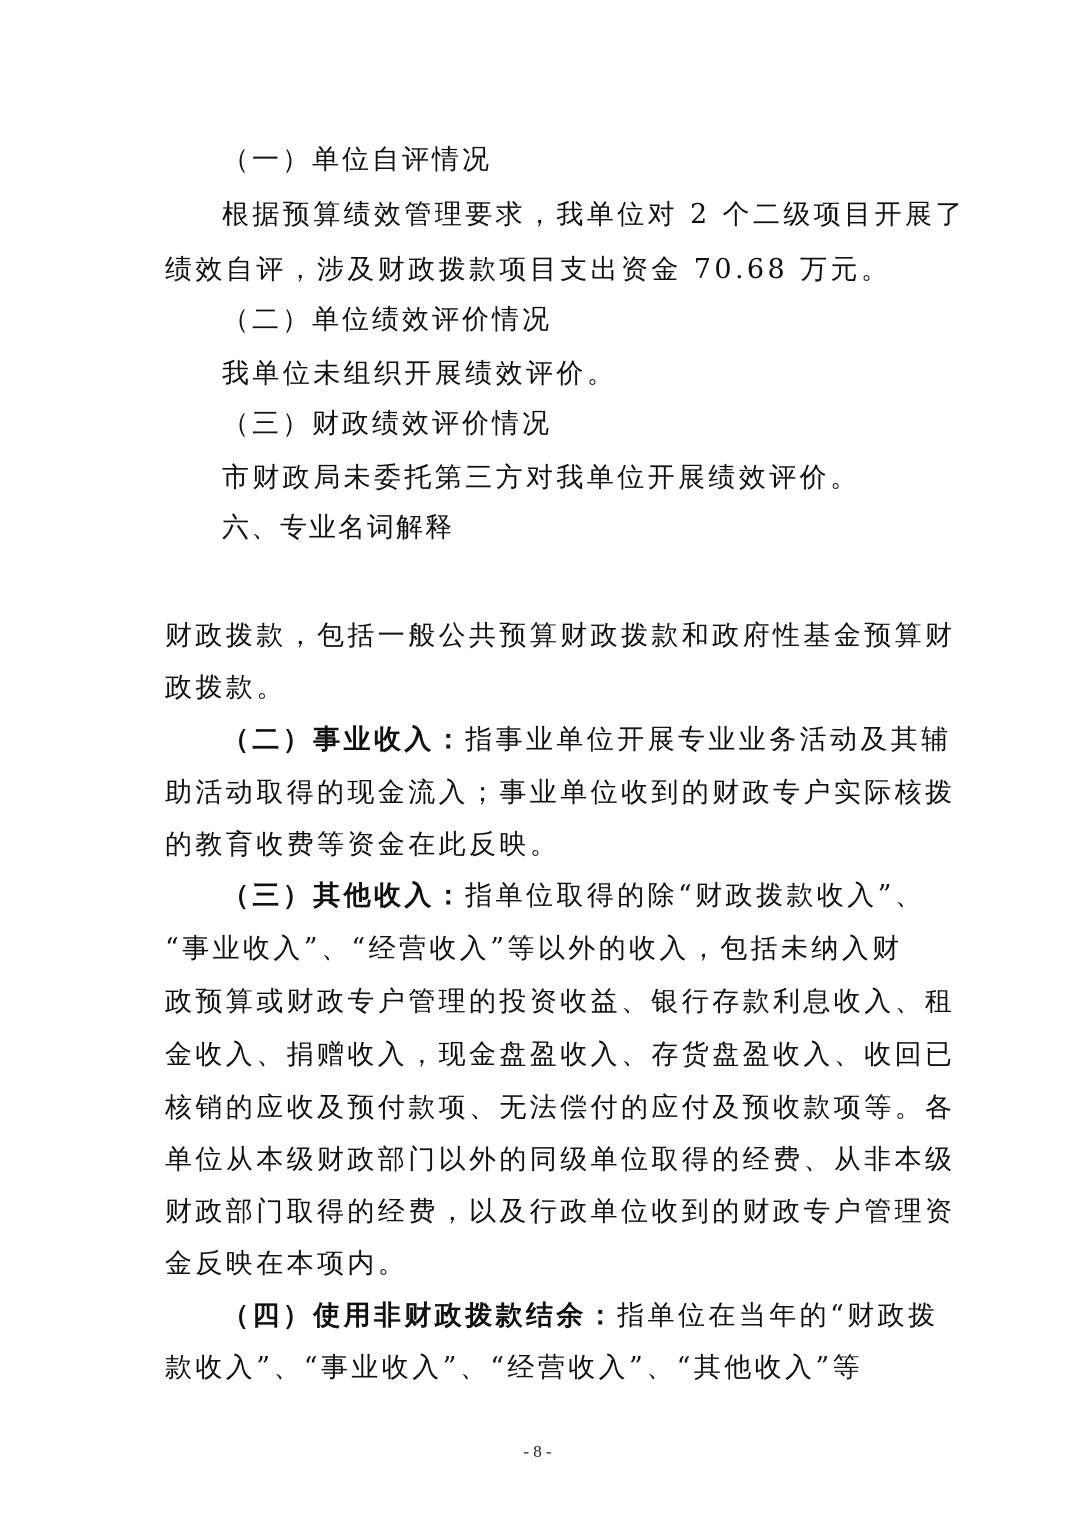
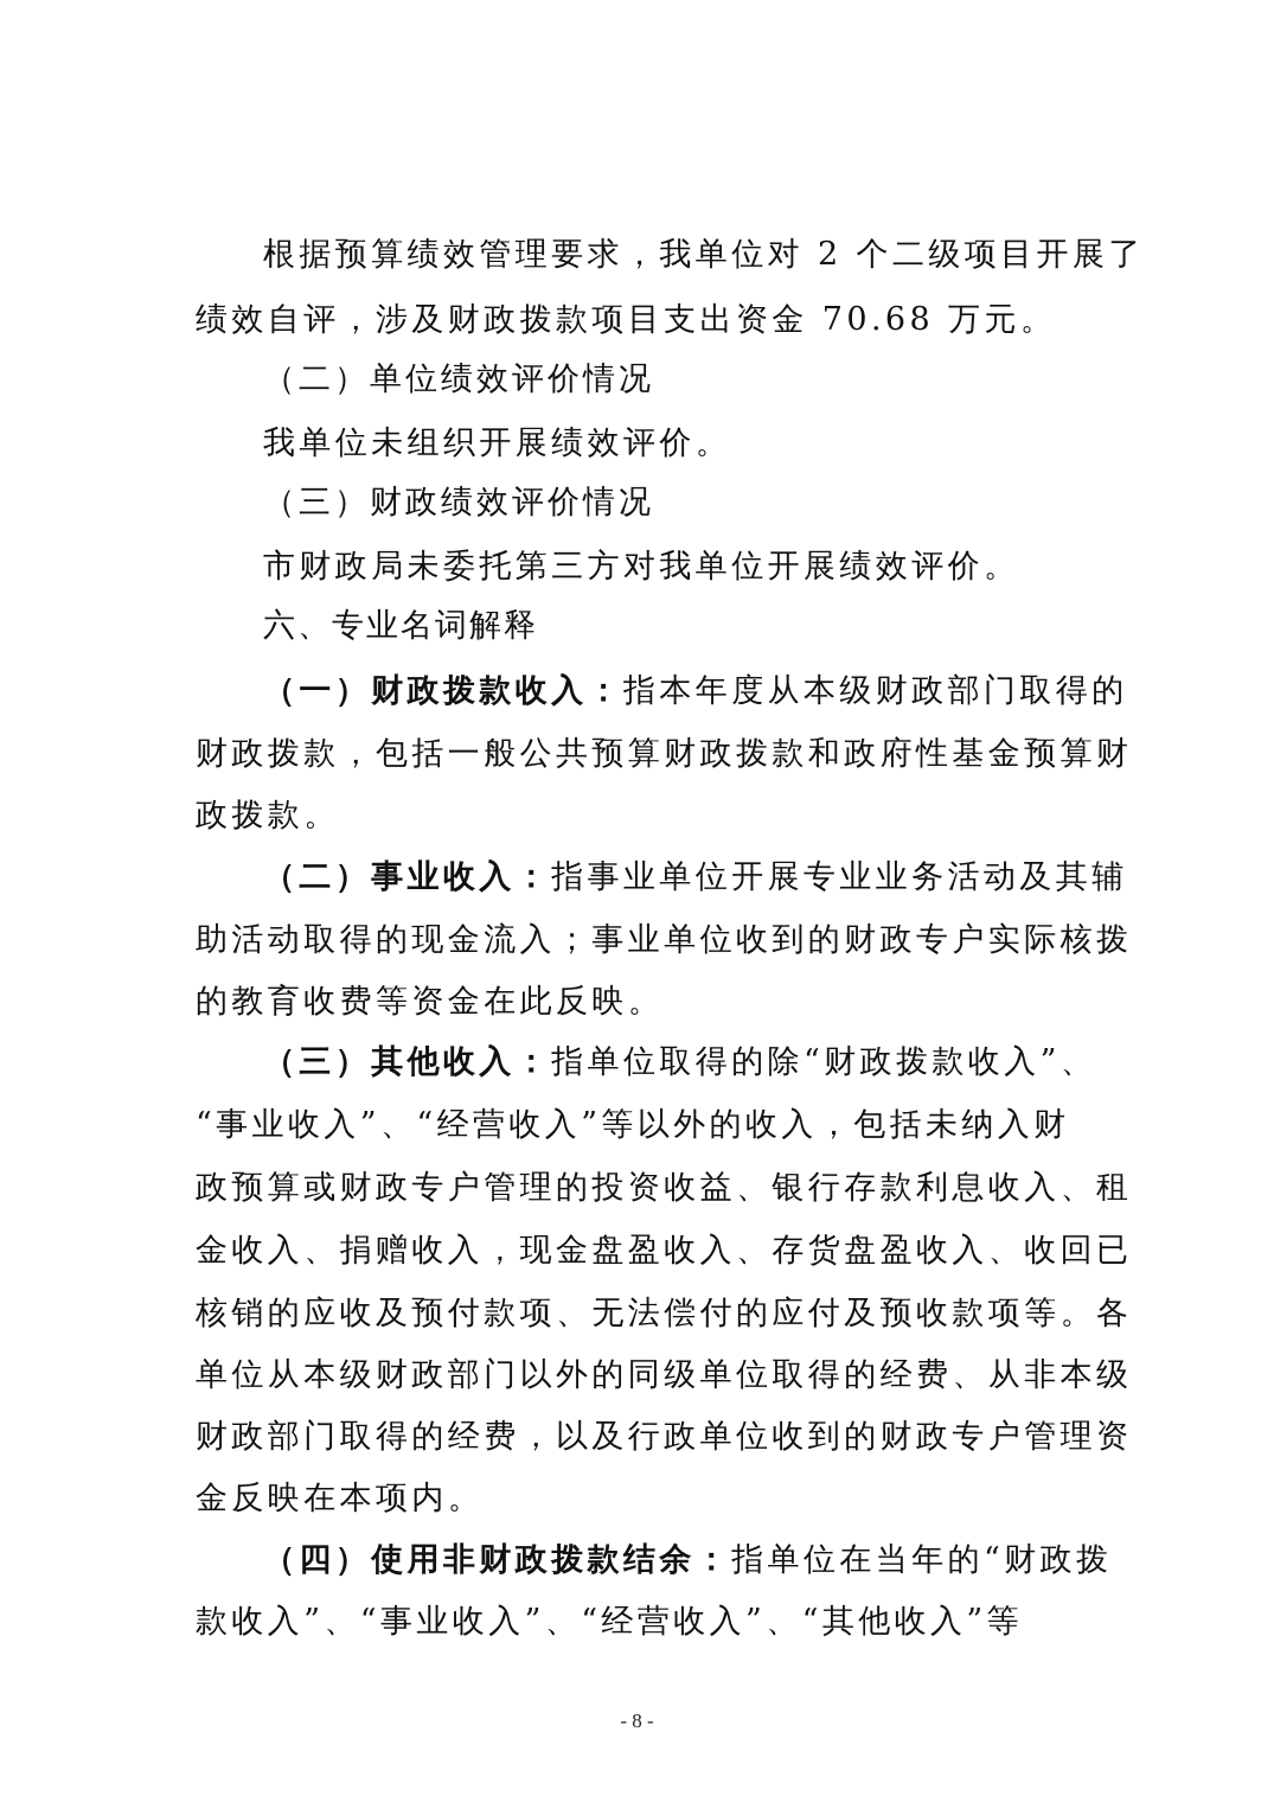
- （一）单位自评情况
  根据预算绩效管理要求，我单位对 2 个二级项目开展了
  绩效自评，涉及财政拨款项目支出资金 70.68 万元。
  （二）单位绩效评价情况
  我单位未组织开展绩效评价。
  （三）财政绩效评价情况
  市财政局未委托第三方对我单位开展绩效评价。
  六、专业名词解释
+ （一）财政拨款收入：指本年度从本级财政部门取得的
  财政拨款，包括一般公共预算财政拨款和政府性基金预算财
  政拨款。
  （二）事业收入：指事业单位开展专业业务活动及其辅
  助活动取得的现金流入；事业单位收到的财政专户实际核拨
  的教育收费等资金在此反映。
  （三）其他收入：指单位取得的除“财政拨款收入”、
  “事业收入”、“经营收入”等以外的收入，包括未纳入财
  政预算或财政专户管理的投资收益、银行存款利息收入、租
  金收入、捐赠收入，现金盘盈收入、存货盘盈收入、收回已
  核销的应收及预付款项、无法偿付的应付及预收款项等。各
  单位从本级财政部门以外的同级单位取得的经费、从非本级
  财政部门取得的经费，以及行政单位收到的财政专户管理资
  金反映在本项内。
  （四）使用非财政拨款结余：指单位在当年的“财政拨
  款收入”、“事业收入”、“经营收入”、“其他收入”等
  - 8 -
